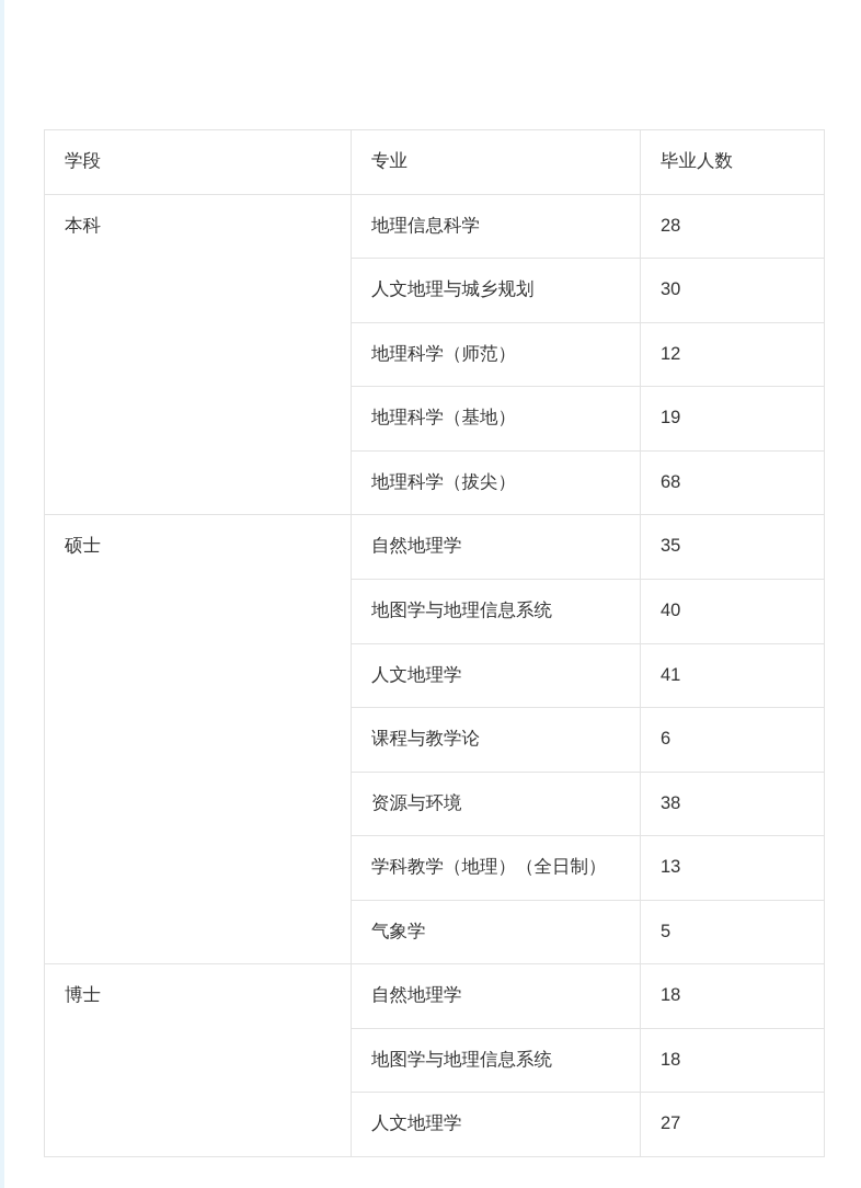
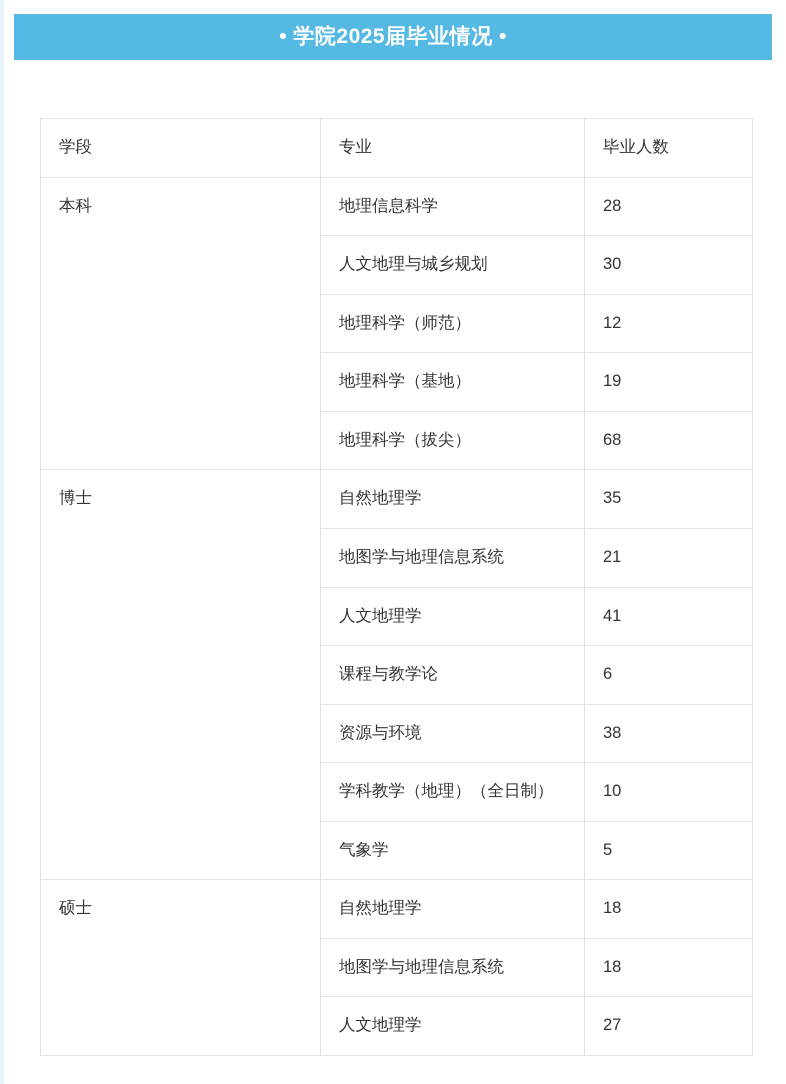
+ • 学院2025届毕业情况 •
  学段	专业	毕业人数
  本科	地理信息科学	28
  人文地理与城乡规划	30
  地理科学（师范）	12
  地理科学（基地）	19
  地理科学（拔尖）	68
- 硕士	自然地理学	35
+ 博士	自然地理学	35
- 地图学与地理信息系统	40
+ 地图学与地理信息系统	21
  人文地理学	41
  课程与教学论	6
  资源与环境	38
- 学科教学（地理）（全日制）	13
+ 学科教学（地理）（全日制）	10
  气象学	5
- 博士	自然地理学	18
+ 硕士	自然地理学	18
  地图学与地理信息系统	18
  人文地理学	27
